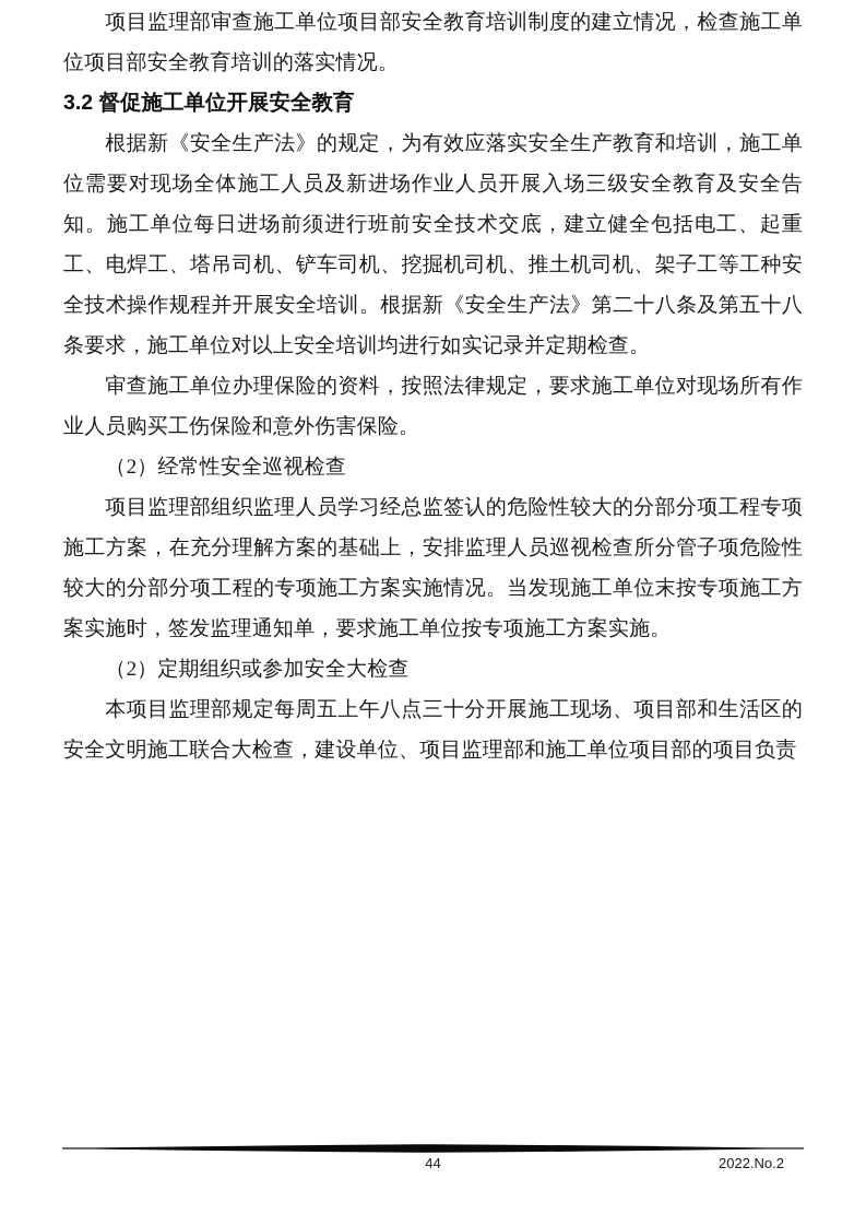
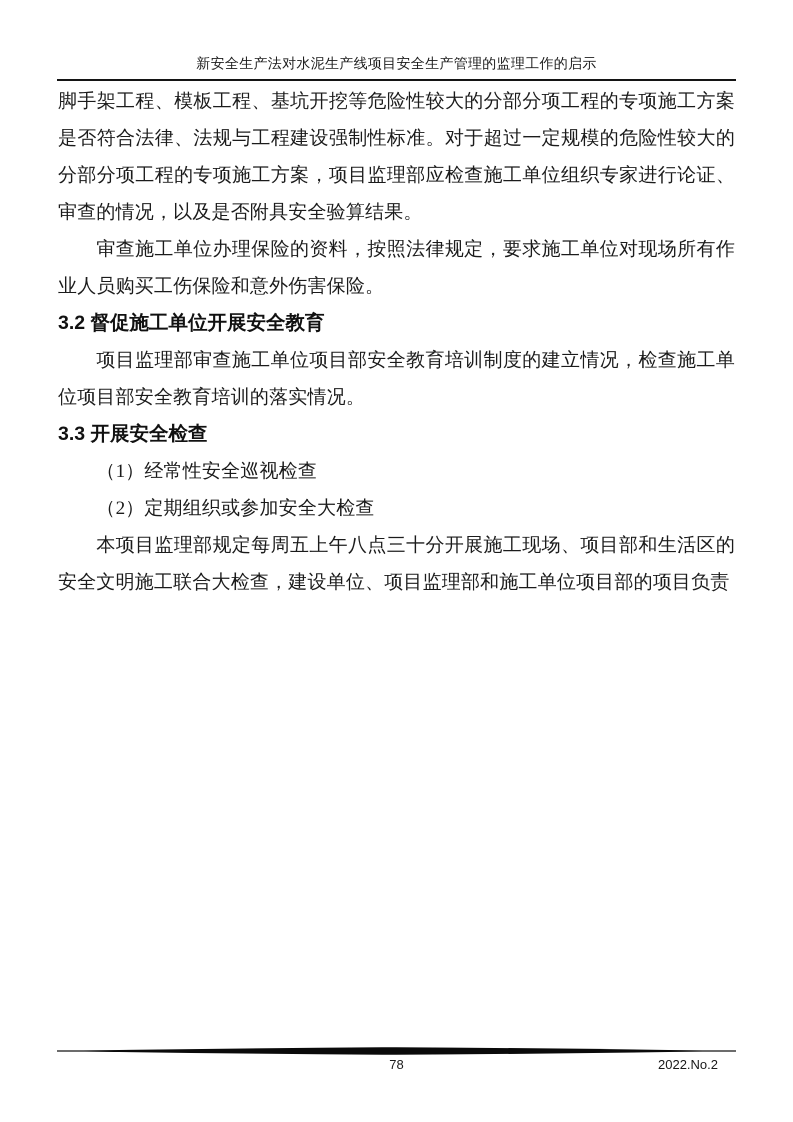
+ 新安全生产法对水泥生产线项目安全生产管理的监理工作的启示
+ 脚手架工程、模板工程、基坑开挖等危险性较大的分部分项工程的专项施工方案是否符合法律、法规与工程建设强制性标准。对于超过一定规模的危险性较大的分部分项工程的专项施工方案，项目监理部应检查施工单位组织专家进行论证、审查的情况，以及是否附具安全验算结果。
- 项目监理部审查施工单位项目部安全教育培训制度的建立情况，检查施工单位项目部安全教育培训的落实情况。
+ 审查施工单位办理保险的资料，按照法律规定，要求施工单位对现场所有作业人员购买工伤保险和意外伤害保险。
  3.2 督促施工单位开展安全教育
- 根据新《安全生产法》的规定，为有效应落实安全生产教育和培训，施工单位需要对现场全体施工人员及新进场作业人员开展入场三级安全教育及安全告知。施工单位每日进场前须进行班前安全技术交底，建立健全包括电工、起重工、电焊工、塔吊司机、铲车司机、挖掘机司机、推土机司机、架子工等工种安全技术操作规程并开展安全培训。根据新《安全生产法》第二十八条及第五十八条要求，施工单位对以上安全培训均进行如实记录并定期检查。
- 审查施工单位办理保险的资料，按照法律规定，要求施工单位对现场所有作业人员购买工伤保险和意外伤害保险。
+ 项目监理部审查施工单位项目部安全教育培训制度的建立情况，检查施工单位项目部安全教育培训的落实情况。
+ 3.3 开展安全检查
- （2）经常性安全巡视检查
+ （1）经常性安全巡视检查
- 项目监理部组织监理人员学习经总监签认的危险性较大的分部分项工程专项施工方案，在充分理解方案的基础上，安排监理人员巡视检查所分管子项危险性较大的分部分项工程的专项施工方案实施情况。当发现施工单位末按专项施工方案实施时，签发监理通知单，要求施工单位按专项施工方案实施。
  （2）定期组织或参加安全大检查
  本项目监理部规定每周五上午八点三十分开展施工现场、项目部和生活区的安全文明施工联合大检查，建设单位、项目监理部和施工单位项目部的项目负责
- 44
+ 78
  2022.No.2
